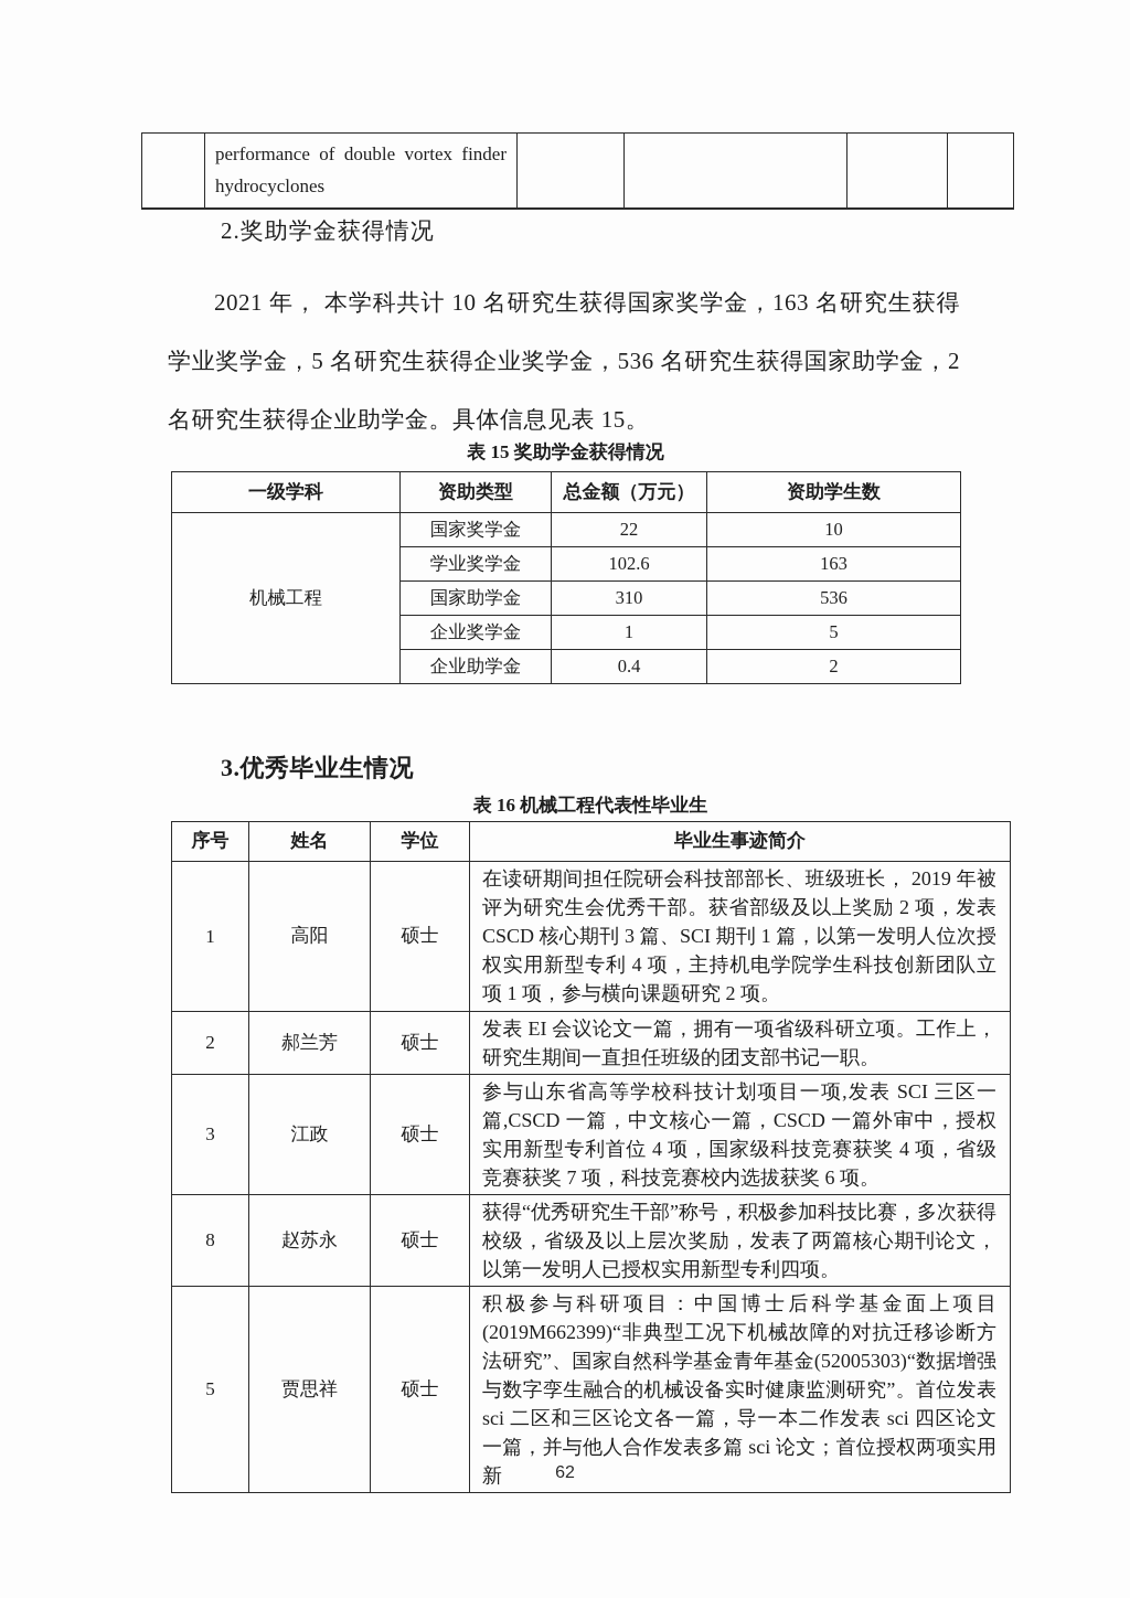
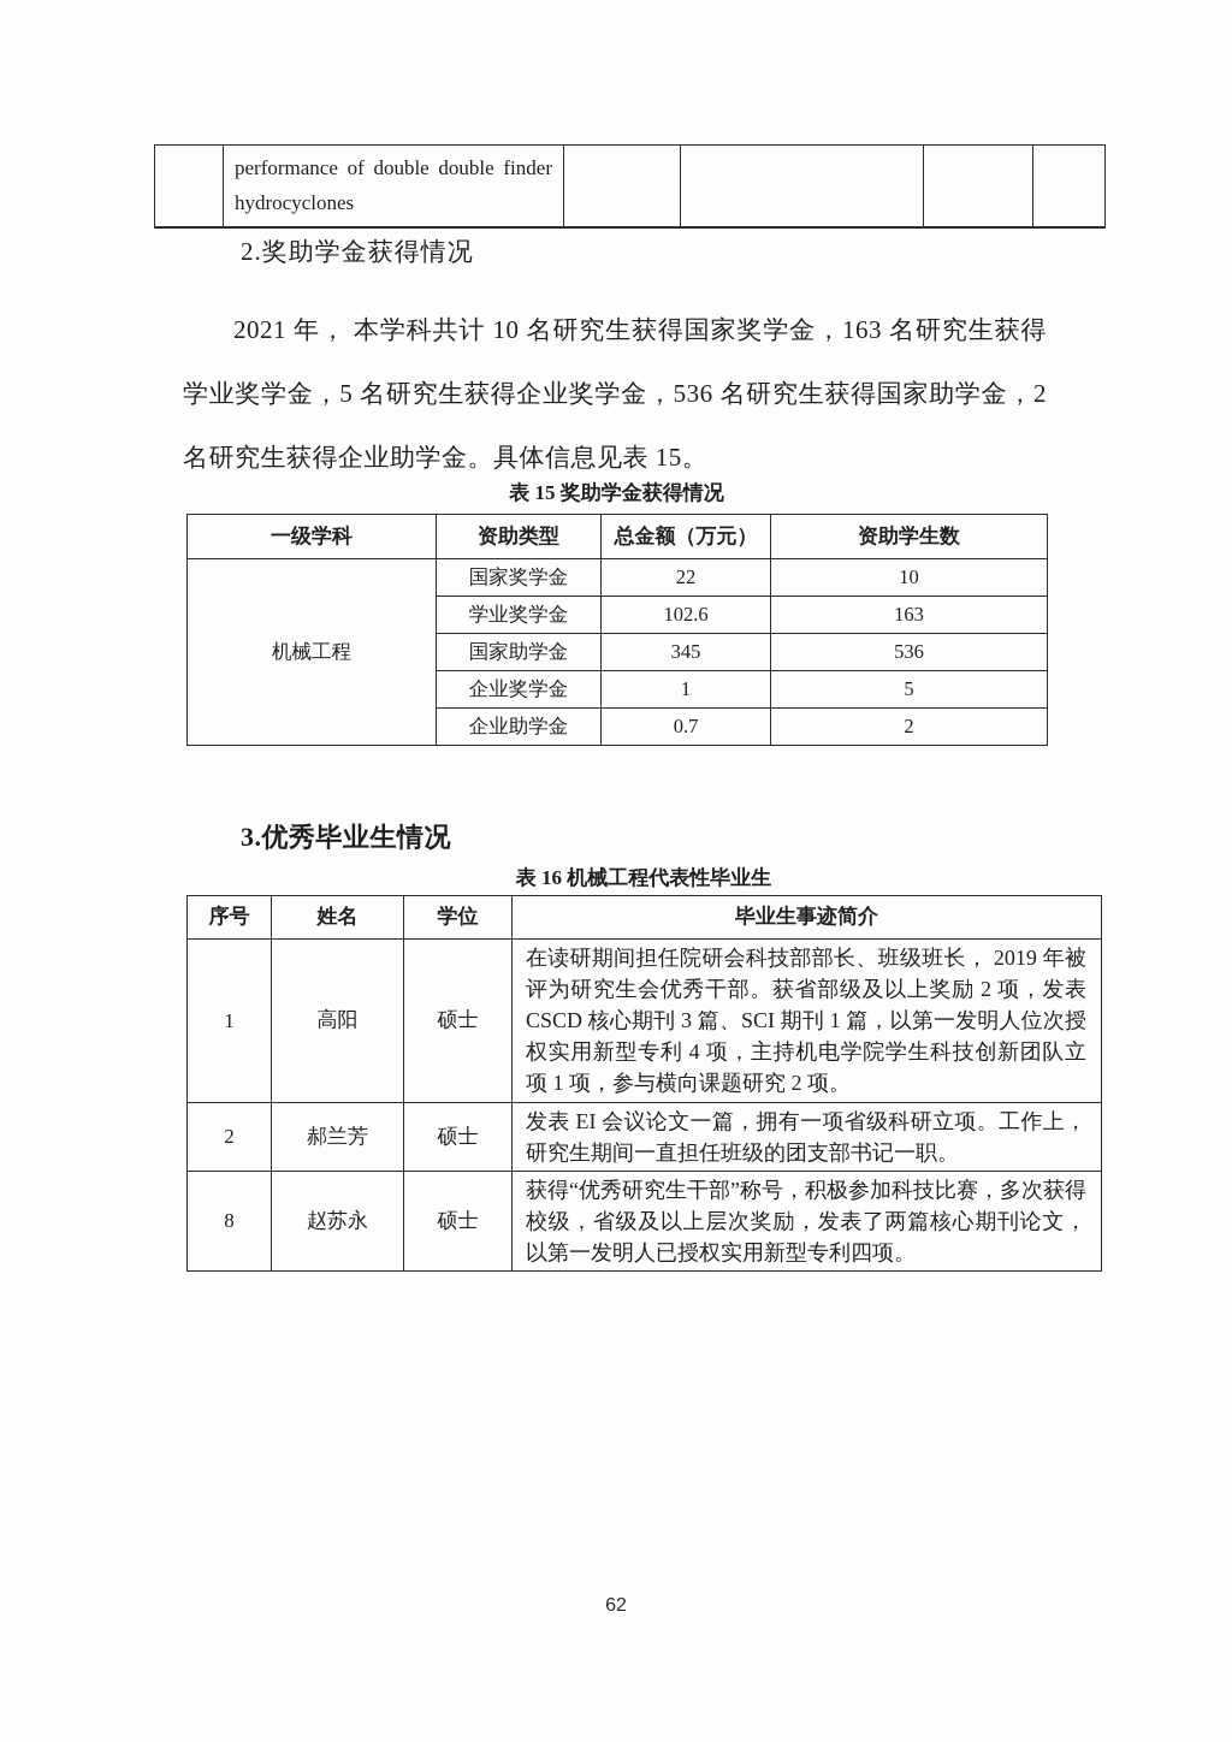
- 	performance of double vortex finder hydrocyclones
+ 	performance of double double finder hydrocyclones
  2.奖助学金获得情况
  2021 年， 本学科共计 10 名研究生获得国家奖学金，163 名研究生获得学业奖学金，5 名研究生获得企业奖学金，536 名研究生获得国家助学金，2 名研究生获得企业助学金。具体信息见表 15。
  表 15 奖助学金获得情况
  一级学科	资助类型	总金额（万元）	资助学生数
  机械工程	国家奖学金	22	10
  学业奖学金	102.6	163
- 国家助学金	310	536
+ 国家助学金	345	536
  企业奖学金	1	5
- 企业助学金	0.4	2
+ 企业助学金	0.7	2
  3.优秀毕业生情况
  表 16 机械工程代表性毕业生
  序号	姓名	学位	毕业生事迹简介
  1	高阳	硕士	在读研期间担任院研会科技部部长、班级班长， 2019 年被评为研究生会优秀干部。获省部级及以上奖励 2 项，发表 CSCD 核心期刊 3 篇、SCI 期刊 1 篇，以第一发明人位次授权实用新型专利 4 项，主持机电学院学生科技创新团队立项 1 项，参与横向课题研究 2 项。
  2	郝兰芳	硕士	发表 EI 会议论文一篇，拥有一项省级科研立项。工作上，研究生期间一直担任班级的团支部书记一职。
- 3	江政	硕士	参与山东省高等学校科技计划项目一项,发表 SCI 三区一篇,CSCD 一篇，中文核心一篇，CSCD 一篇外审中，授权实用新型专利首位 4 项，国家级科技竞赛获奖 4 项，省级竞赛获奖 7 项，科技竞赛校内选拔获奖 6 项。
  8	赵苏永	硕士	获得“优秀研究生干部”称号，积极参加科技比赛，多次获得校级，省级及以上层次奖励，发表了两篇核心期刊论文，以第一发明人已授权实用新型专利四项。
- 5	贾思祥	硕士	积极参与科研项目：中国博士后科学基金面上项目(2019M662399)“非典型工况下机械故障的对抗迁移诊断方法研究”、国家自然科学基金青年基金(52005303)“数据增强与数字孪生融合的机械设备实时健康监测研究”。首位发表 sci 二区和三区论文各一篇，导一本二作发表 sci 四区论文一篇，并与他人合作发表多篇 sci 论文；首位授权两项实用新
  62
